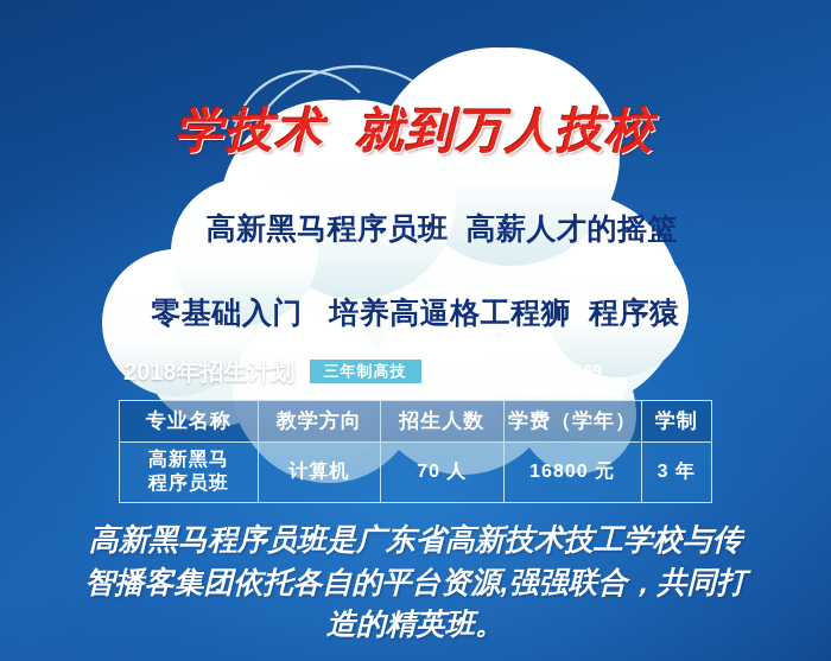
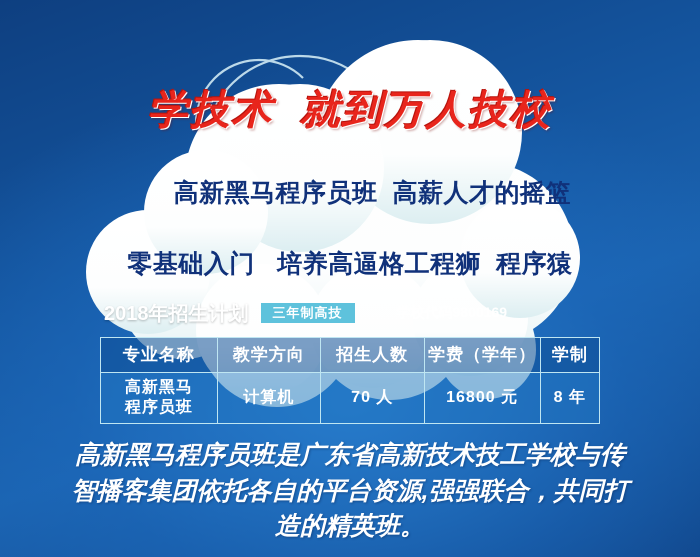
  学技术 就到万人技校
  高新黑马程序员班 高薪人才的摇篮
  零基础入门 培养高逼格工程狮 程序猿
  2018年招生计划
  三年制高技
  学校代码9800169
  专业名称	教学方向	招生人数	学费（学年）	学制
- 高新黑马 程序员班	计算机	70 人	16800 元	3 年
+ 高新黑马 程序员班	计算机	70 人	16800 元	8 年
  高新黑马程序员班是广东省高新技术技工学校与传
  智播客集团依托各自的平台资源,强强联合，共同打
  造的精英班。
